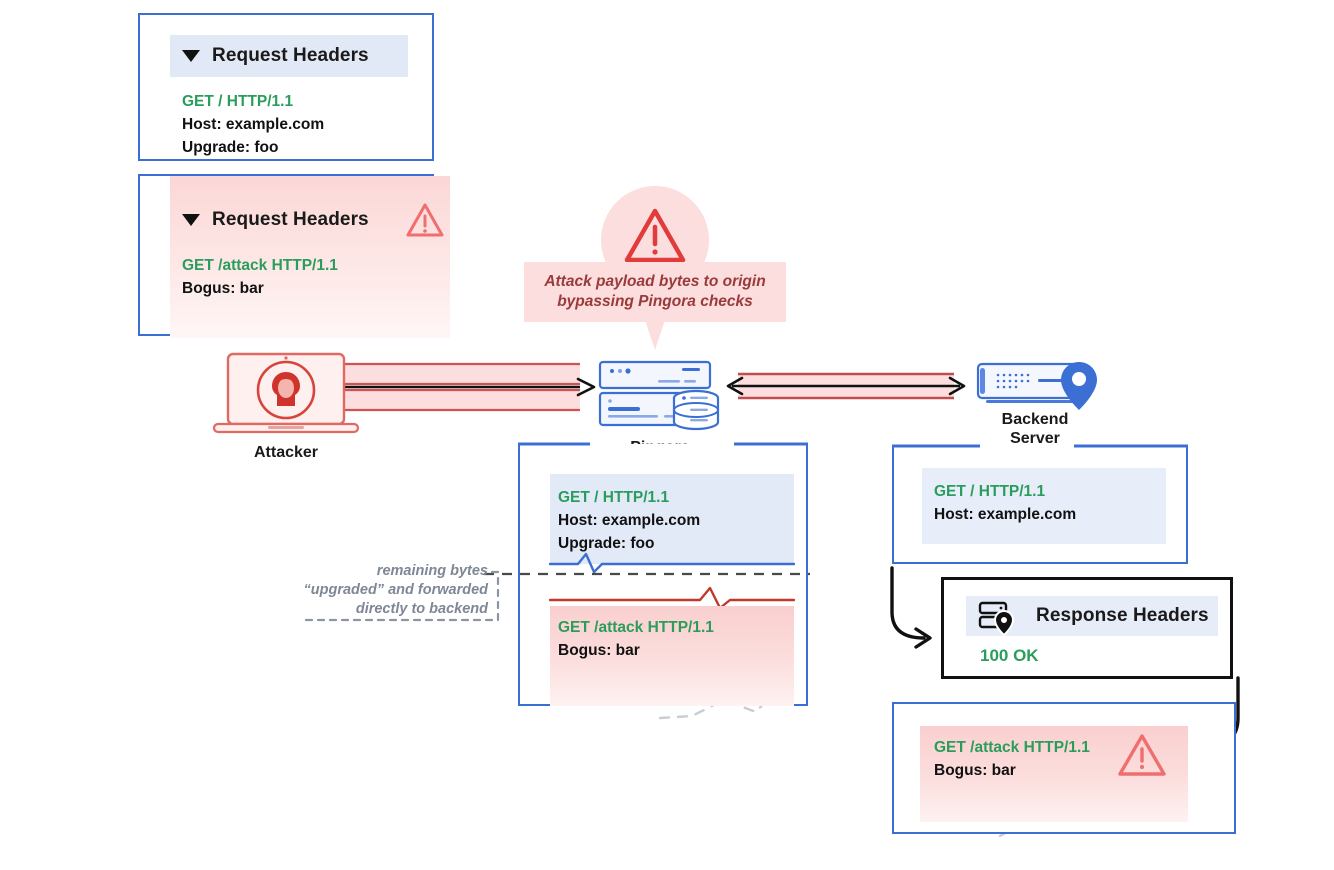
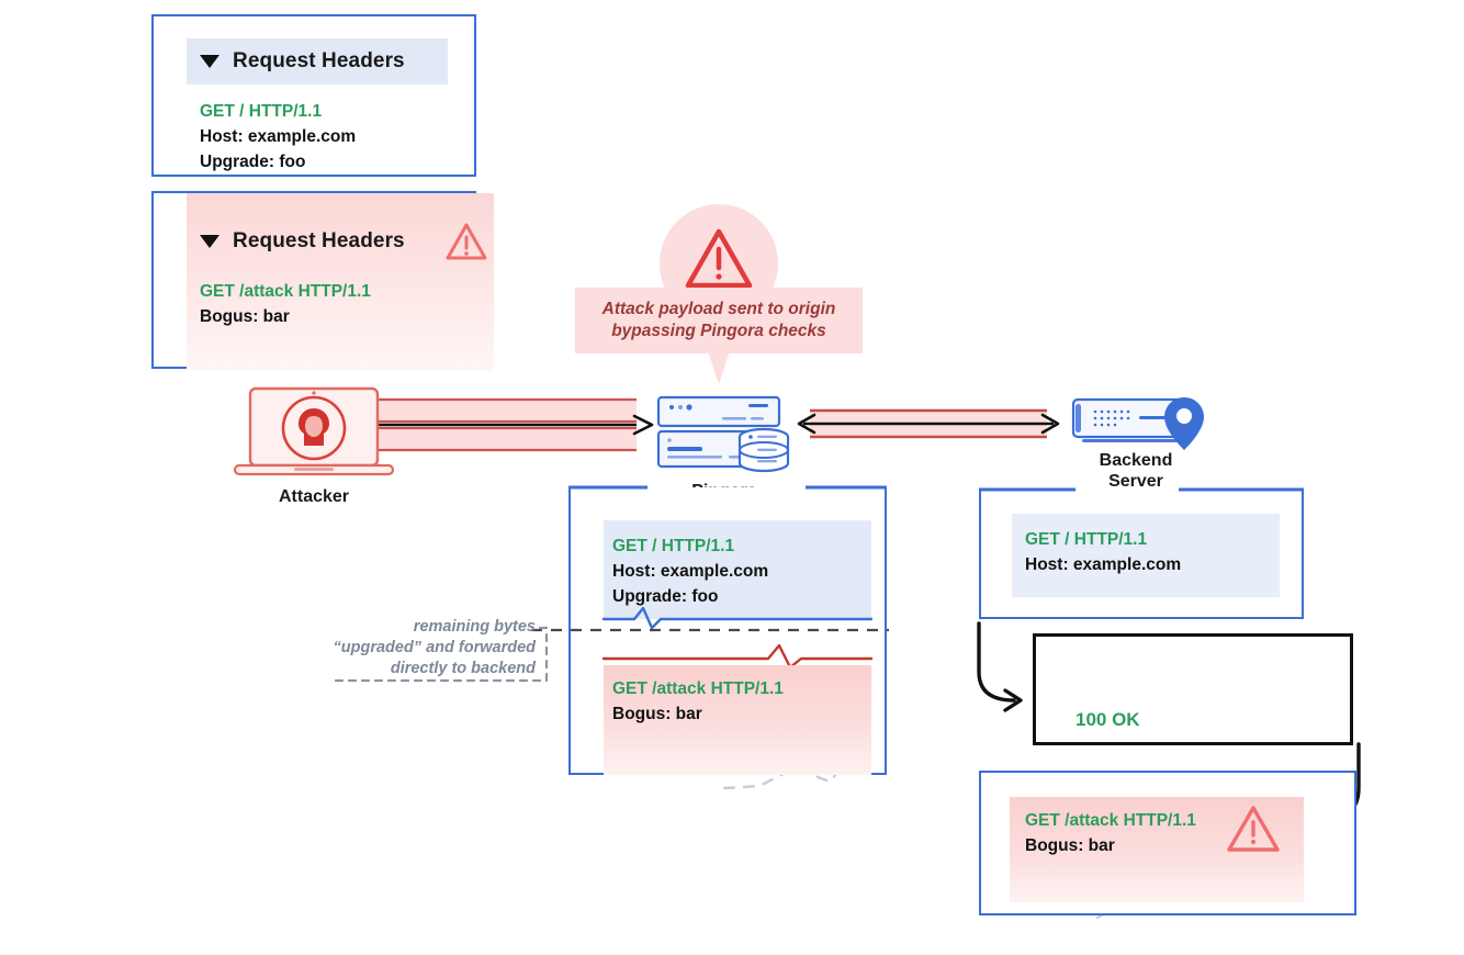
  Request Headers
  GET / HTTP/1.1
  Host: example.com
  Upgrade: foo
  Request Headers
  GET /attack HTTP/1.1
  Bogus: bar
- Attack payload bytes to origin
+ Attack payload sent to origin
  bypassing Pingora checks
  Attacker
  Backend
  Server
  GET / HTTP/1.1
  Host: example.com
  Upgrade: foo
  GET /attack HTTP/1.1
  Bogus: bar
  remaining bytes
  “upgraded” and forwarded
  directly to backend
  GET / HTTP/1.1
  Host: example.com
- Response Headers
  100 OK
  GET /attack HTTP/1.1
  Bogus: bar
